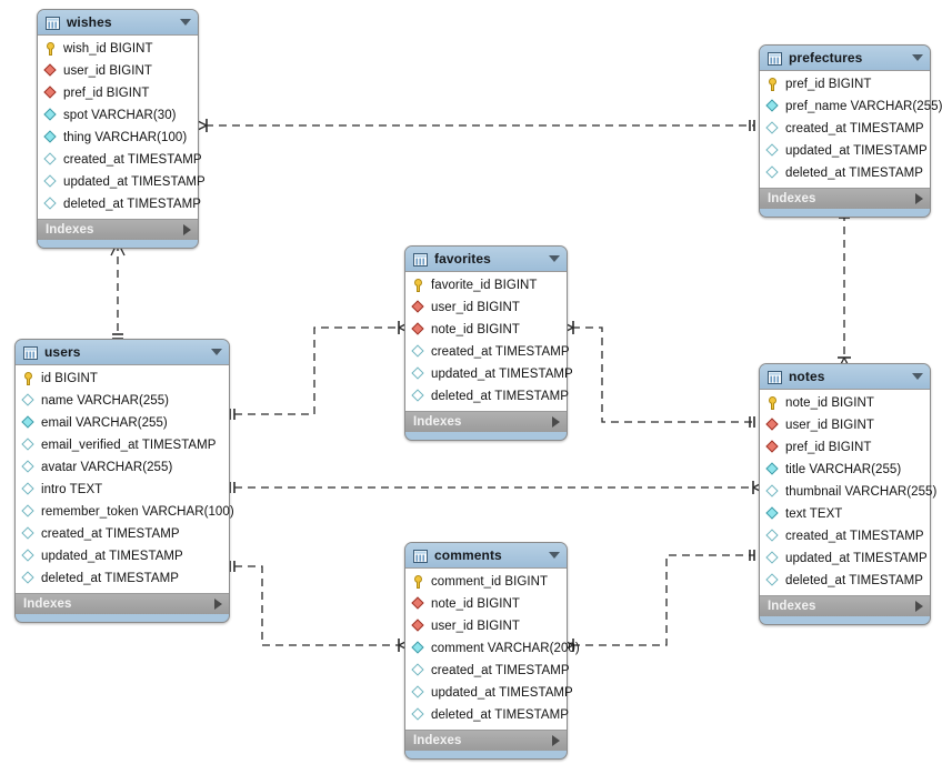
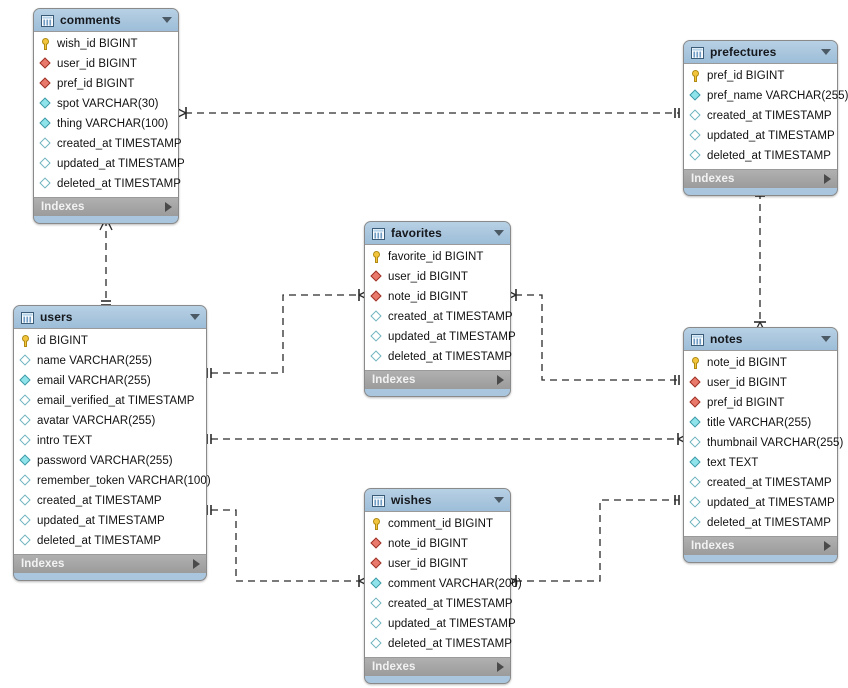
- wishes
+ comments
  wish_id BIGINT
  user_id BIGINT
  pref_id BIGINT
  spot VARCHAR(30)
  thing VARCHAR(100)
  created_at TIMESTAMP
  updated_at TIMESTAMP
  deleted_at TIMESTAMP
  Indexes
  prefectures
  pref_id BIGINT
  pref_name VARCHAR(255)
  created_at TIMESTAMP
  updated_at TIMESTAMP
  deleted_at TIMESTAMP
  Indexes
  favorites
  favorite_id BIGINT
  user_id BIGINT
  note_id BIGINT
  created_at TIMESTAMP
  updated_at TIMESTAMP
  deleted_at TIMESTAMP
  Indexes
  users
  id BIGINT
  name VARCHAR(255)
  email VARCHAR(255)
  email_verified_at TIMESTAMP
  avatar VARCHAR(255)
  intro TEXT
+ password VARCHAR(255)
  remember_token VARCHAR(100)
  created_at TIMESTAMP
  updated_at TIMESTAMP
  deleted_at TIMESTAMP
  Indexes
  notes
  note_id BIGINT
  user_id BIGINT
  pref_id BIGINT
  title VARCHAR(255)
  thumbnail VARCHAR(255)
  text TEXT
  created_at TIMESTAMP
  updated_at TIMESTAMP
  deleted_at TIMESTAMP
  Indexes
- comments
+ wishes
  comment_id BIGINT
  note_id BIGINT
  user_id BIGINT
  comment VARCHAR(200)
  created_at TIMESTAMP
  updated_at TIMESTAMP
  deleted_at TIMESTAMP
  Indexes
